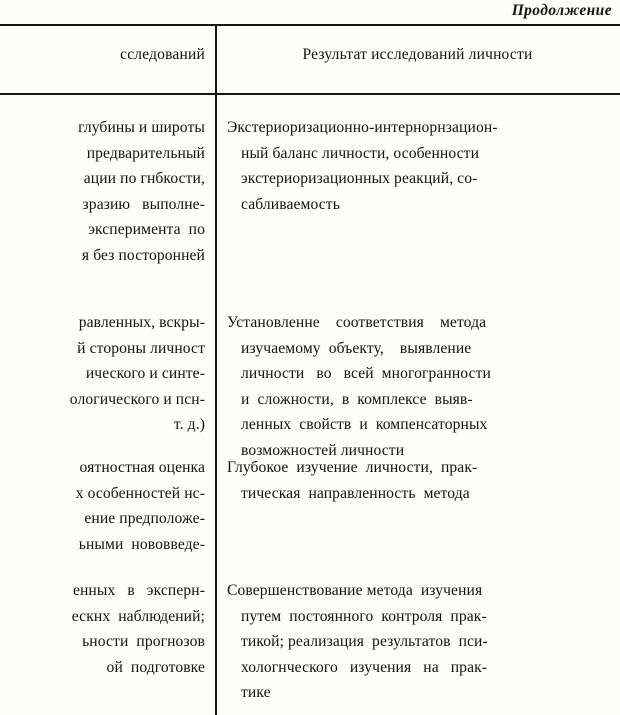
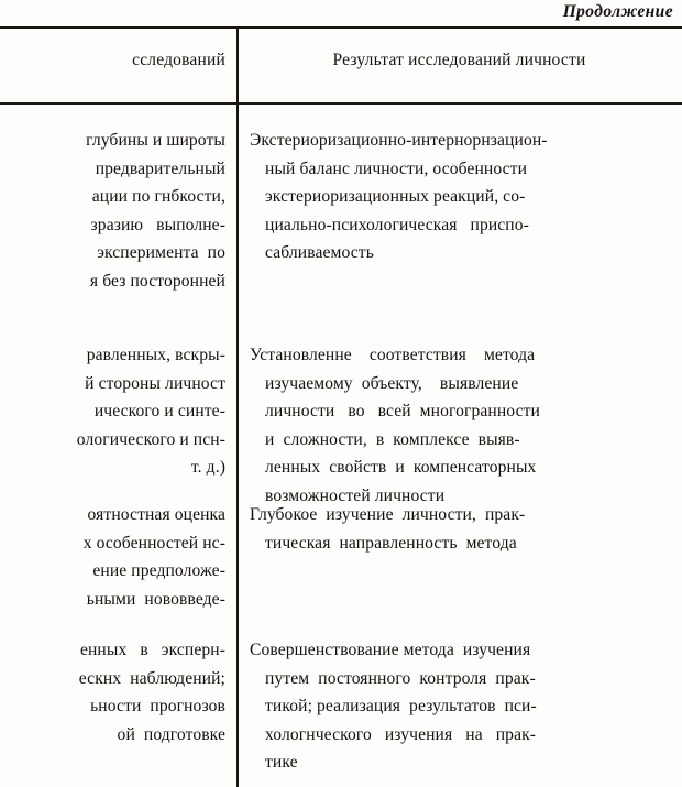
  Продолжение
  сследований
  Результат исследований личности
  глубины и широты
  предварительный
  ации по гнбкости,
  зразию выполне-
  эксперимента по
  я без посторонней
  Экстериоризационно-интернорнзацион-
  ный баланс личности, особенности
  экстериоризационных реакций, со-
+ циально-психологическая приспо-
  сабливаемость
  равленных, вскры-
  й стороны личност
  ического и синте-
  ологического и псн-
  т. д.)
  Установленне соответствия метода
  изучаемому объекту, выявление
  личности во всей многогранности
  и сложности, в комплексе выяв-
  ленных свойств и компенсаторных
  возможностей личности
  оятностная оценка
  х особенностей нс-
  ение предположе-
  ьными нововведе-
  Глубокое изучение личности, прак-
  тическая направленность метода
  енных в эксперн-
  ескнх наблюдений;
  ьности прогнозов
  ой подготовке
  Совершенствование метода изучения
  путем постоянного контроля прак-
  тикой; реализация результатов пси-
  хологнческого изучения на прак-
  тике
